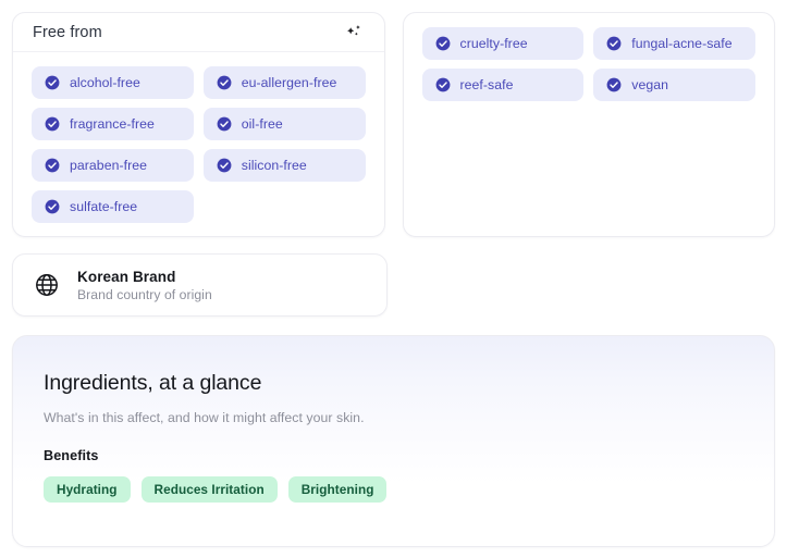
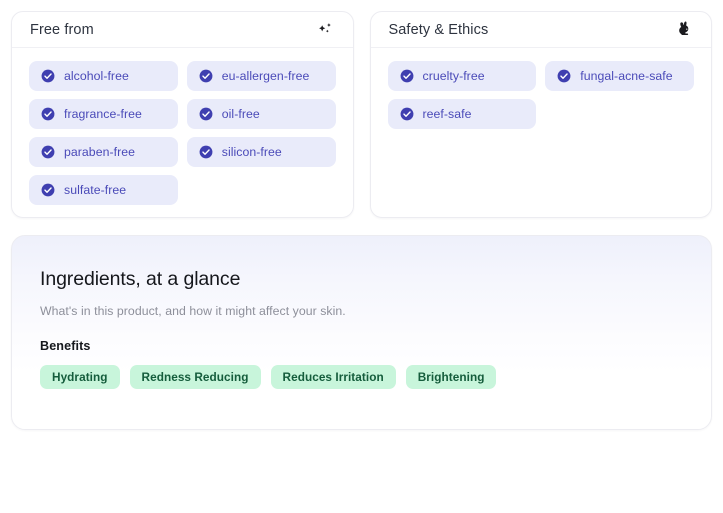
  Free from
  alcohol-free
  eu-allergen-free
  fragrance-free
  oil-free
  paraben-free
  silicon-free
  sulfate-free
+ Safety & Ethics
  cruelty-free
  fungal-acne-safe
  reef-safe
- vegan
- Korean Brand
- Brand country of origin
  Ingredients, at a glance
- What's in this affect, and how it might affect your skin.
+ What's in this product, and how it might affect your skin.
  Benefits
  Hydrating
+ Redness Reducing
  Reduces Irritation
  Brightening
